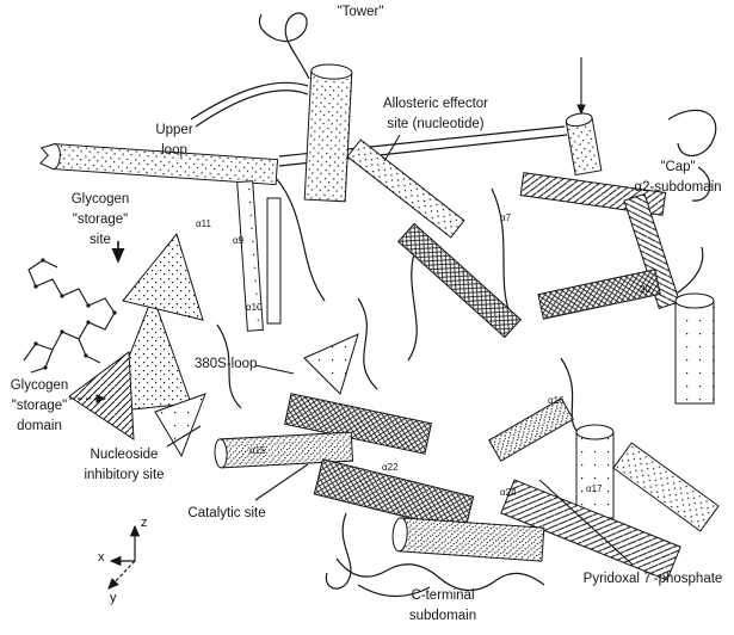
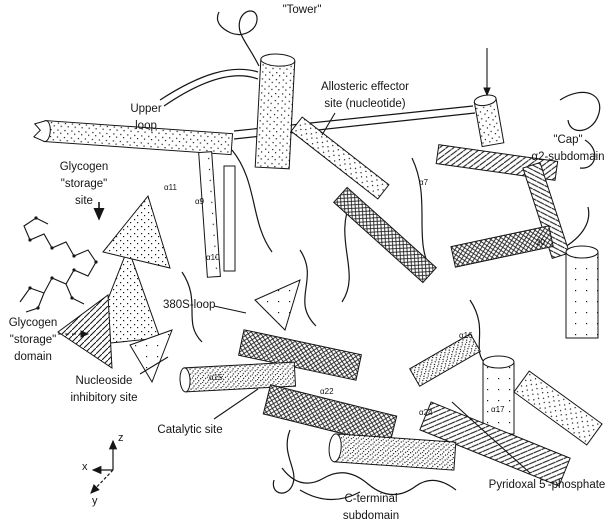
  "Tower"
  Allosteric effector
  site (nucleotide)
  Upper
  loop
  "Cap"
  α2-subdomain
  Glycogen
  "storage"
  site
  Glycogen
  "storage"
  domain
  380S-loop
  Nucleoside
  inhibitory site
  Catalytic site
  C-terminal
  subdomain
- Pyridoxal 7'-phosphate
+ Pyridoxal 5'-phosphate
  x
  y
  z
  α11
  α9
  α10
  α7
  20
  α16
  α15
  α22
  α24
  α17
